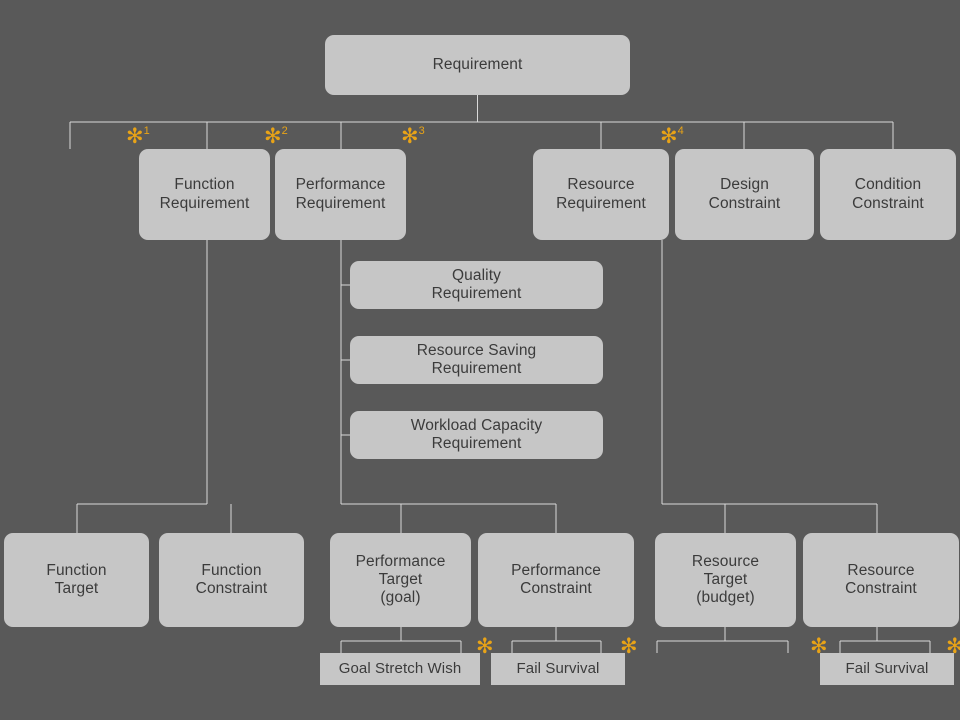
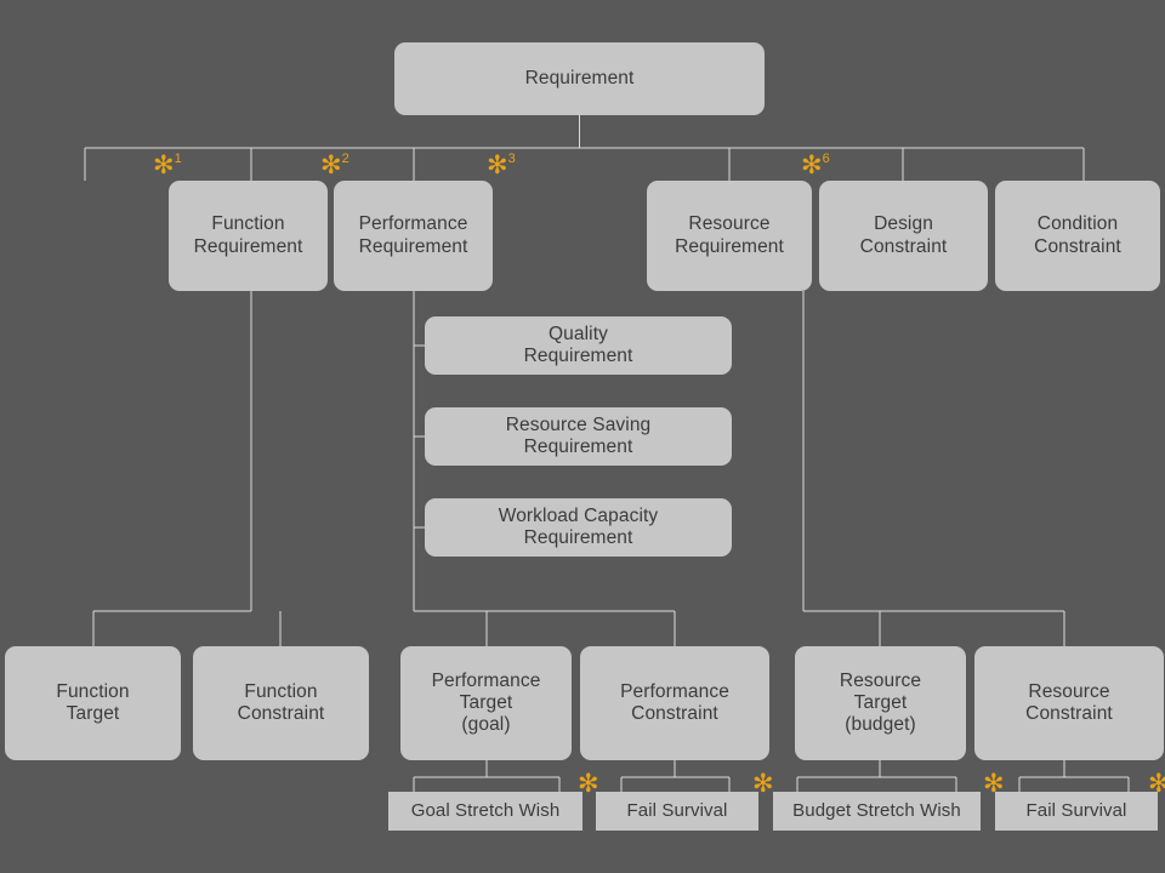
  Requirement
  Function
  Requirement
  Performance
  Requirement
  Resource
  Requirement
  Design
  Constraint
  Condition
  Constraint
  Quality
  Requirement
  Resource Saving
  Requirement
  Workload Capacity
  Requirement
  Function
  Target
  Function
  Constraint
  Performance
  Target
  (goal)
  Performance
  Constraint
  Resource
  Target
  (budget)
  Resource
  Constraint
  Goal Stretch Wish
  Fail Survival
+ Budget Stretch Wish
  Fail Survival
  ✻1
  ✻2
  ✻3
- ✻4
+ ✻6
  ✻
  ✻
  ✻
  ✻
